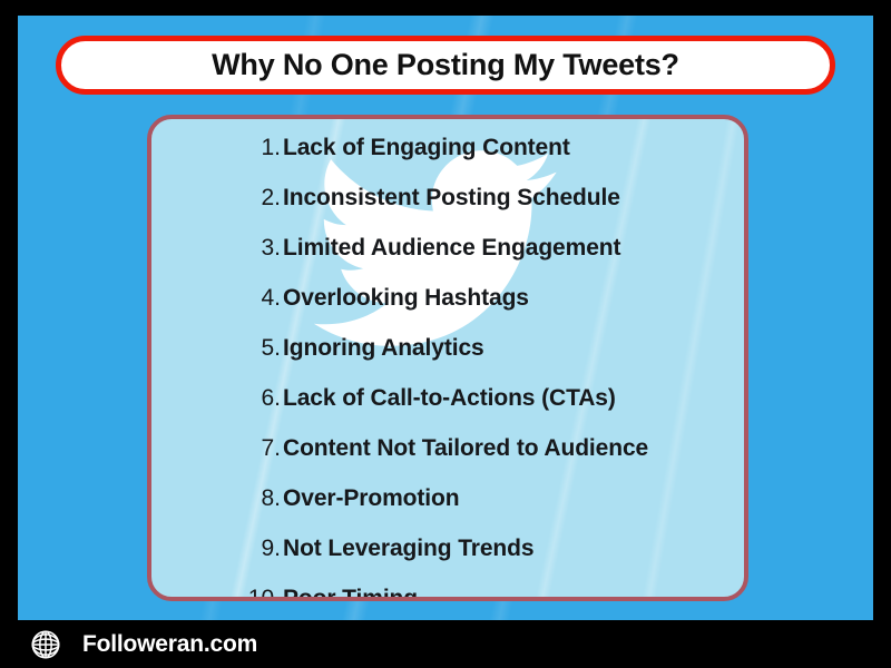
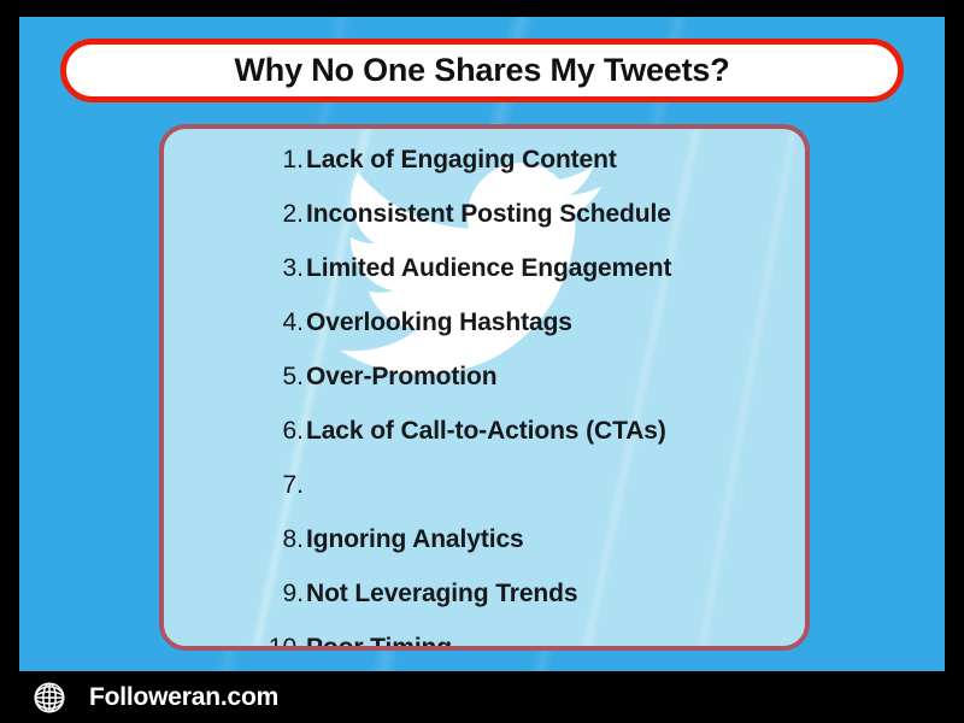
- Why No One Posting My Tweets?
+ Why No One Shares My Tweets?
  1.
  Lack of Engaging Content
  2.
  Inconsistent Posting Schedule
  3.
  Limited Audience Engagement
  4.
  Overlooking Hashtags
  5.
- Ignoring Analytics
+ Over-Promotion
  6.
  Lack of Call-to-Actions (CTAs)
  7.
- Content Not Tailored to Audience
  8.
- Over-Promotion
+ Ignoring Analytics
  9.
  Not Leveraging Trends
  Followeran.com
